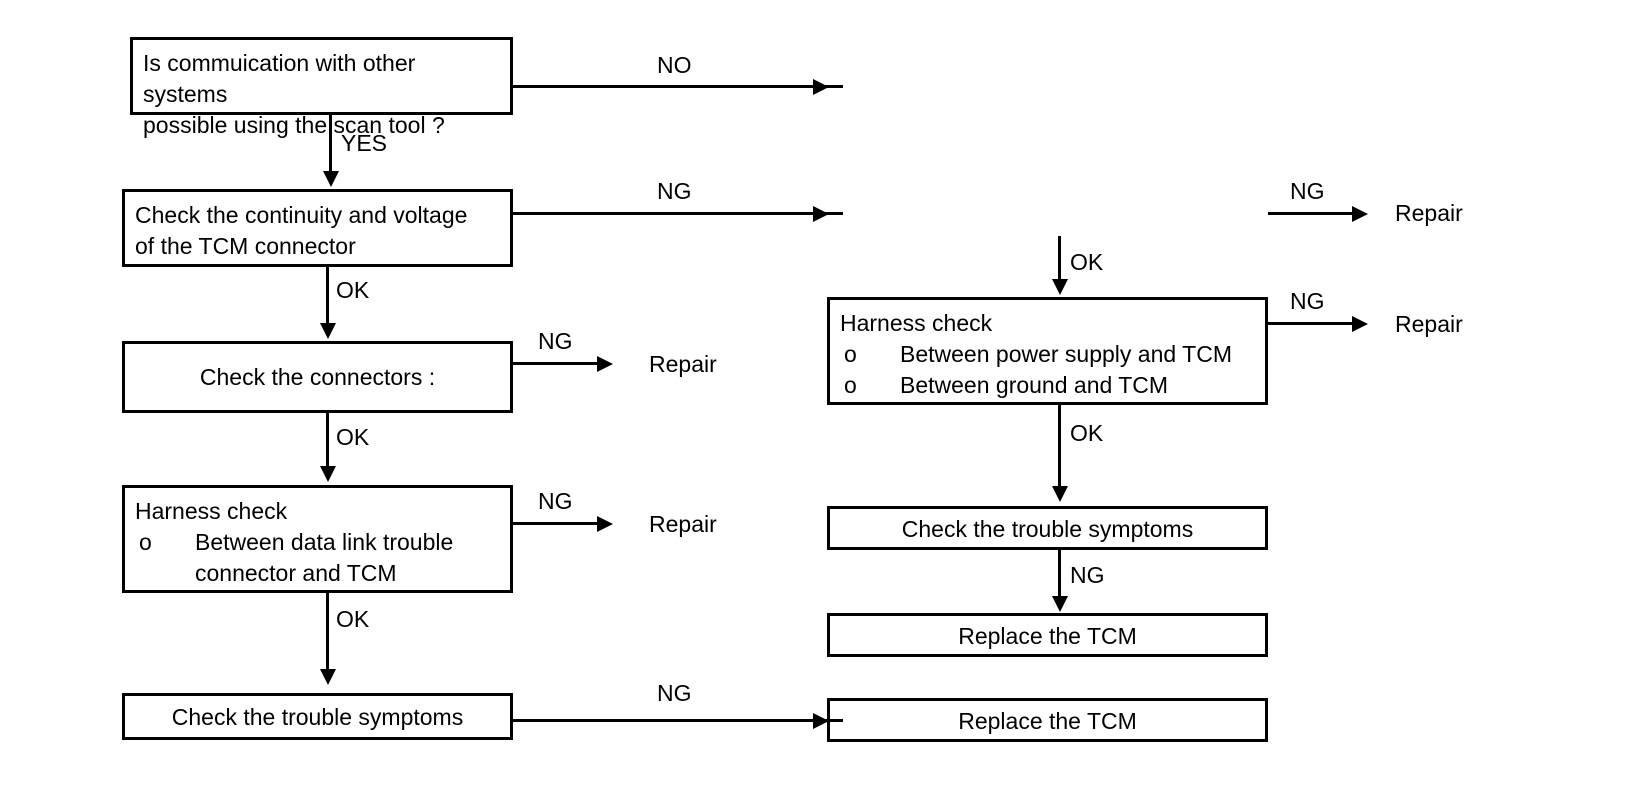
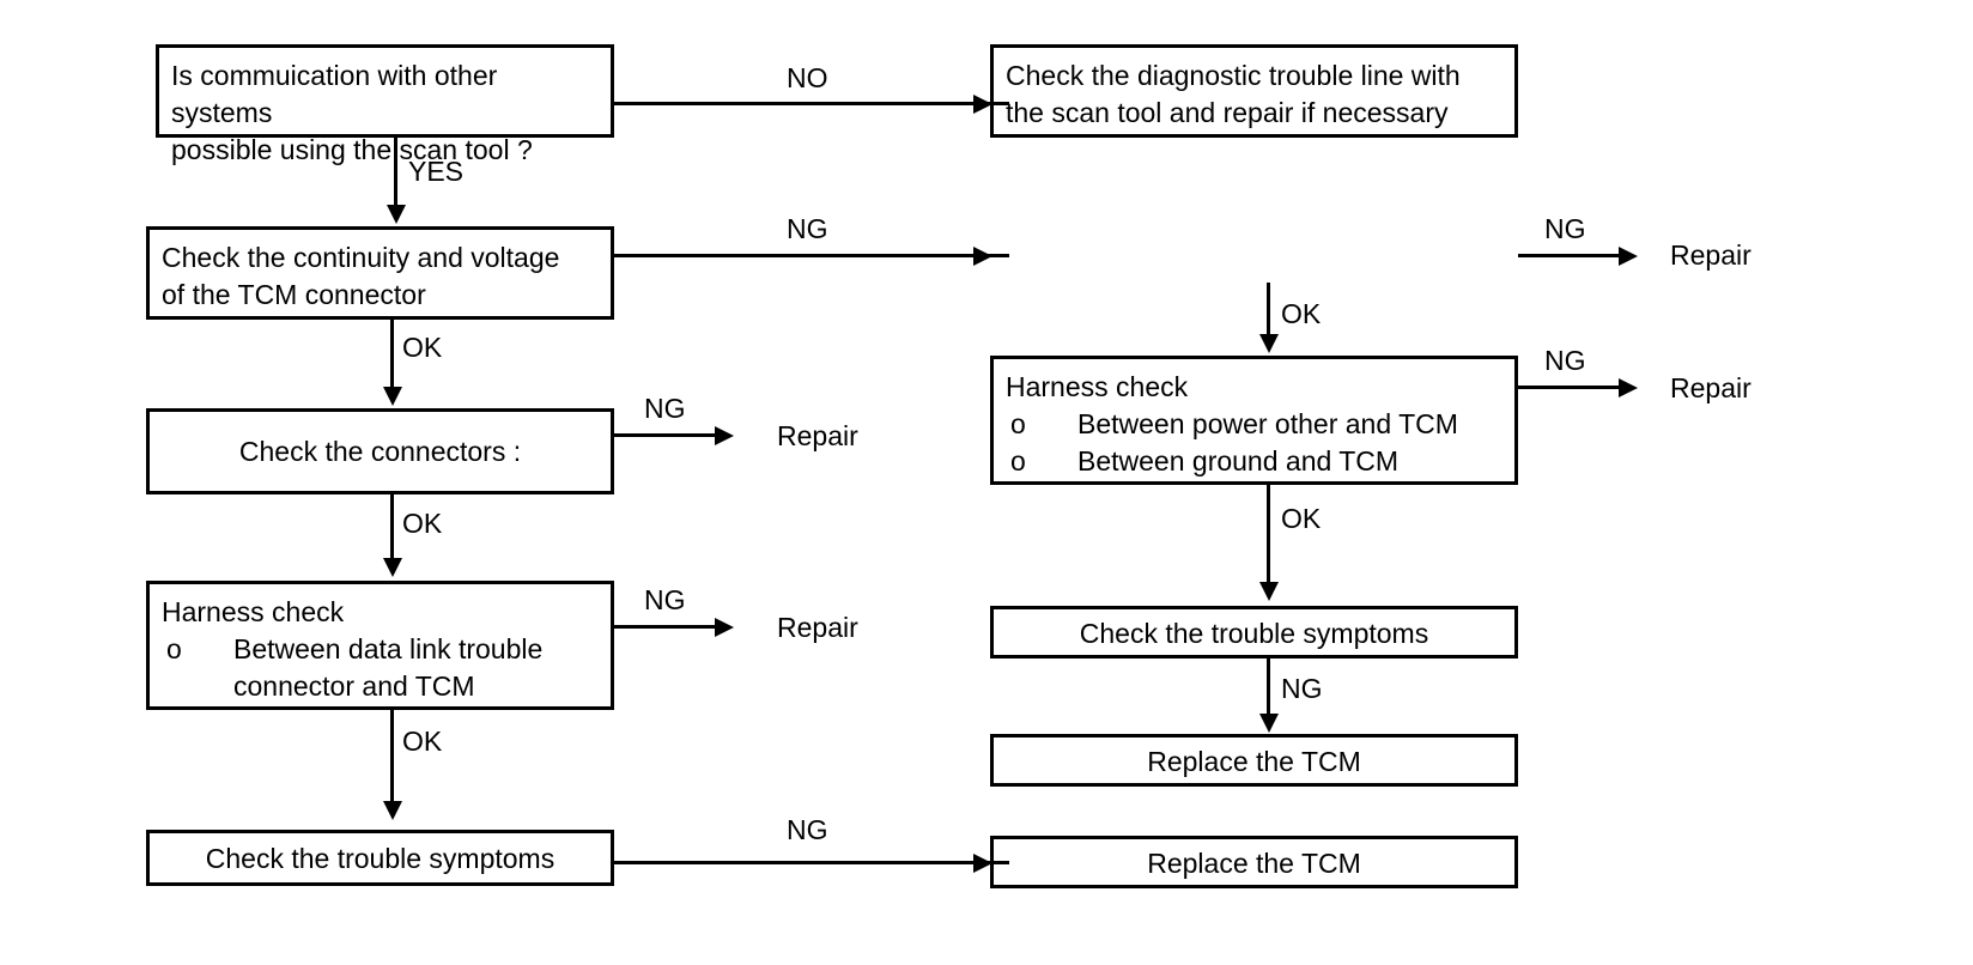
  Is commuication with other systems
  possible using the scan tool ?
  Check the continuity and voltage
  of the TCM connector
  Check the connectors :
  Harness check
  o
  Between data link trouble
  connector and TCM
  Check the trouble symptoms
+ Check the diagnostic trouble line with
+ the scan tool and repair if necessary
  Harness check
  o
- Between power supply and TCM
+ Between power other and TCM
  o
  Between ground and TCM
  Check the trouble symptoms
  Replace the TCM
  Replace the TCM
  Repair
  Repair
  Repair
  Repair
  NO
  YES
  NG
  OK
  NG
  OK
  NG
  OK
  NG
  NG
  OK
  NG
  OK
  NG
